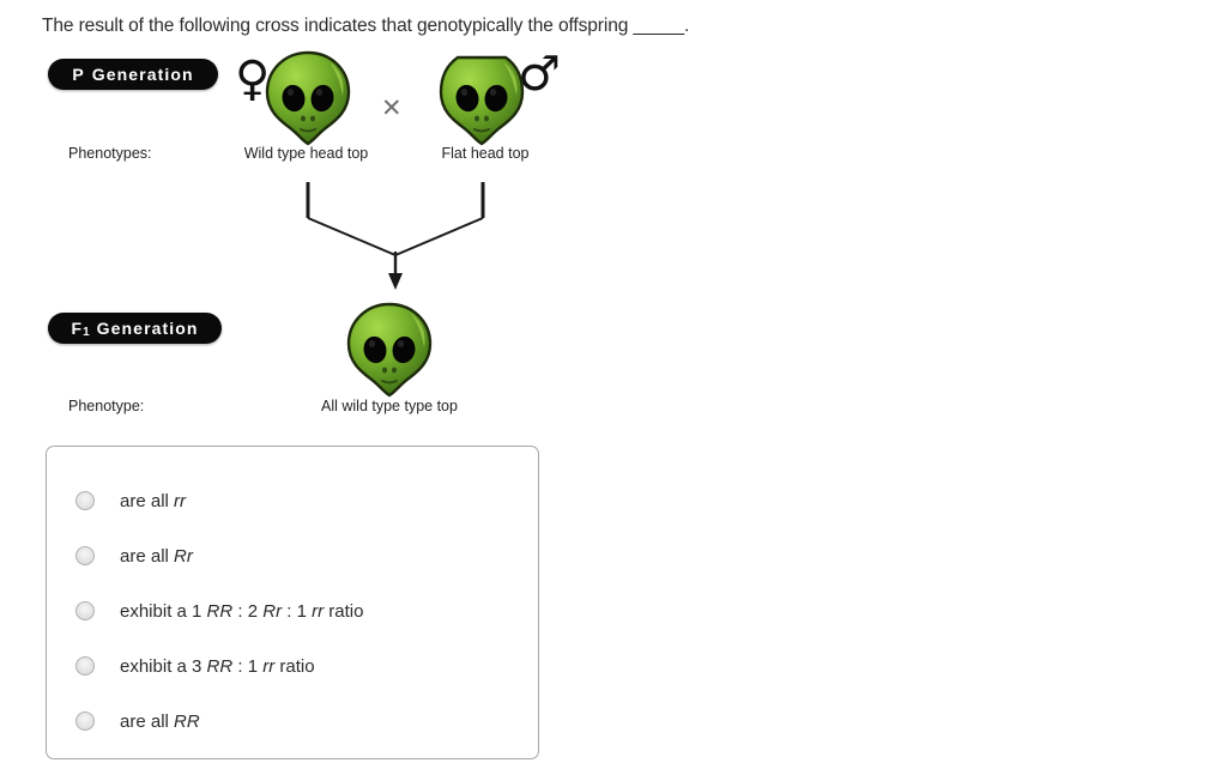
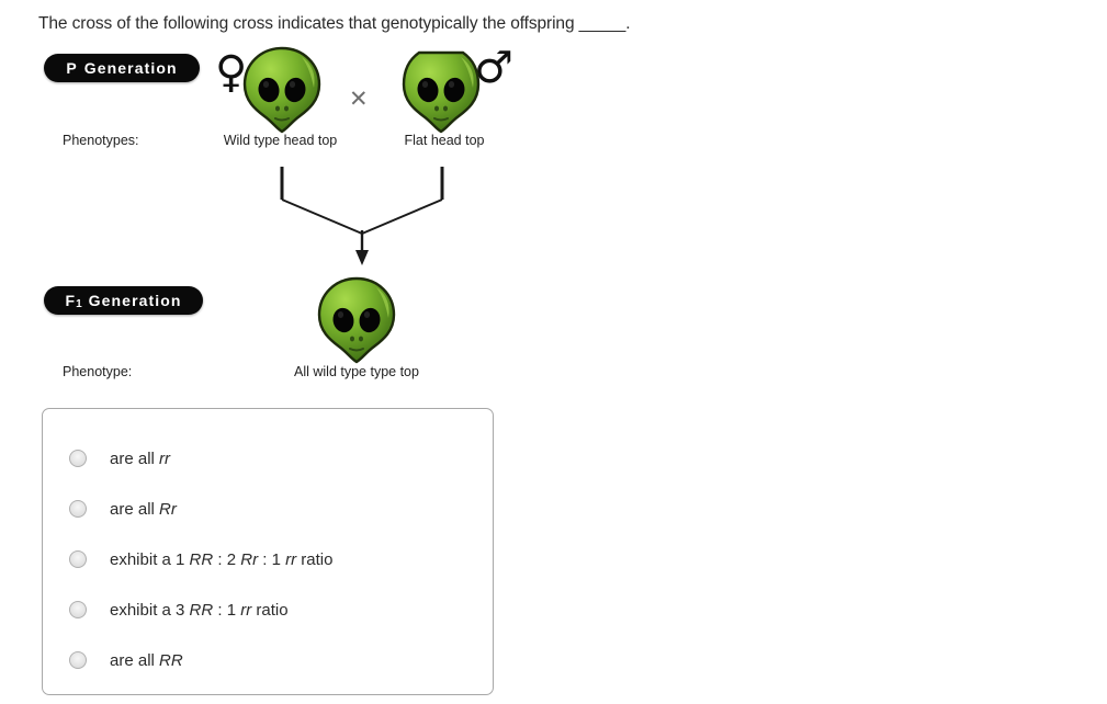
- The result of the following cross indicates that genotypically the offspring _____.
+ The cross of the following cross indicates that genotypically the offspring _____.
  P
  Generation
  ♀
  ♂
  ✕
  Phenotypes:
  Wild type head top
  Flat head top
  F
  1
  Generation
  Phenotype:
  All wild type type top
  are all rr
  are all Rr
  exhibit a 1 RR : 2 Rr : 1 rr ratio
  exhibit a 3 RR : 1 rr ratio
  are all RR
